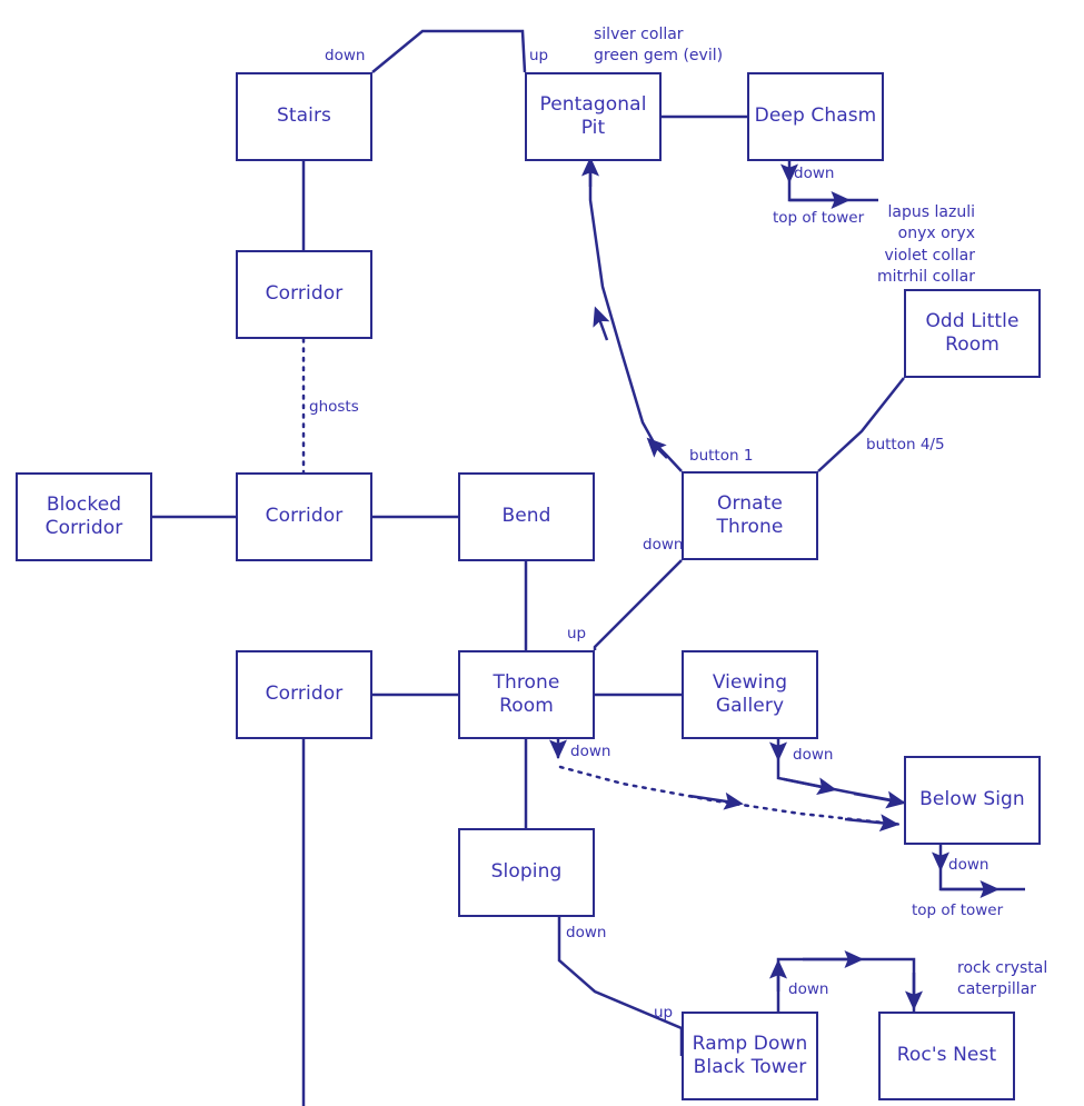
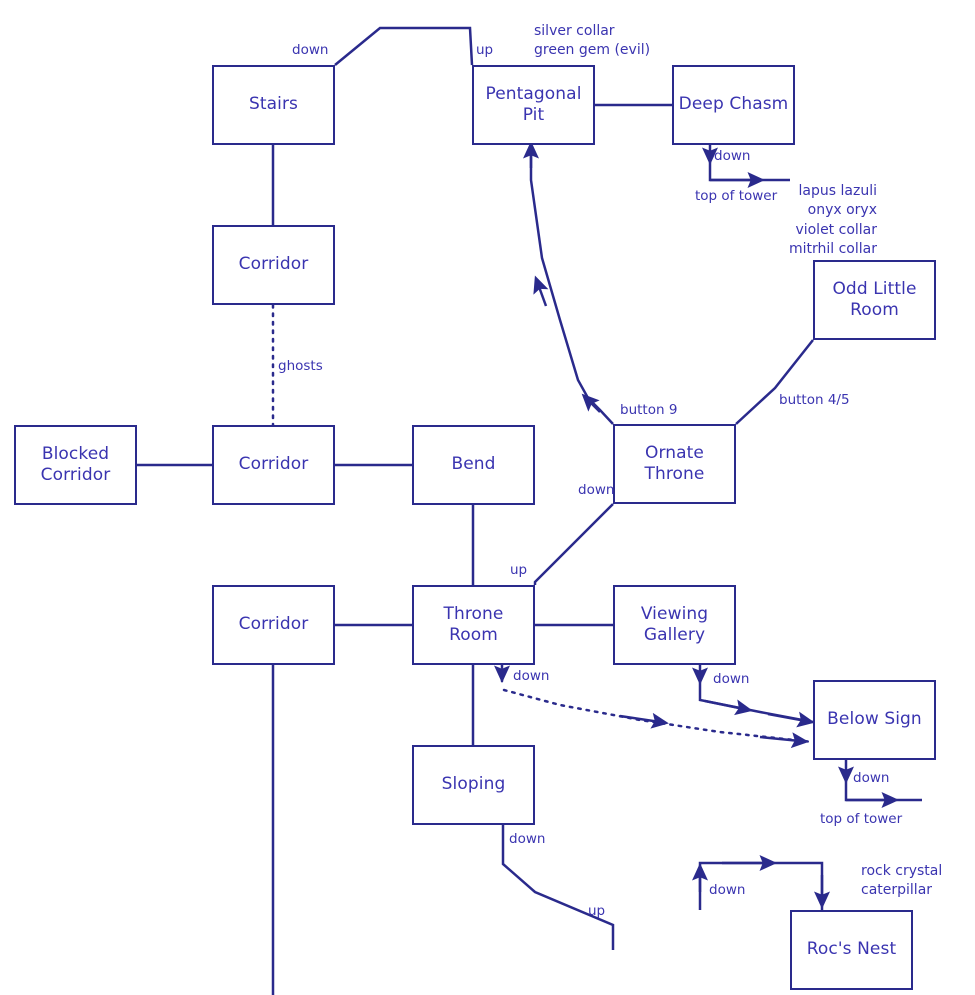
  Stairs
  Pentagonal Pit
  Deep Chasm
  Corridor
  Odd Little Room
  Blocked Corridor
  Corridor
  Bend
  Ornate Throne
  Corridor
  Throne Room
  Viewing Gallery
  Below Sign
  Sloping
- Ramp Down Black Tower
  Roc's Nest
  down
  up
  down
  top of tower
  ghosts
- button 1
+ button 9
  button 4/5
  down
  up
  down
  down
  down
  top of tower
  down
  up
  down
  silver collar
  green gem (evil)
  lapus lazuli
  onyx oryx
  violet collar
  mitrhil collar
  rock crystal
  caterpillar
